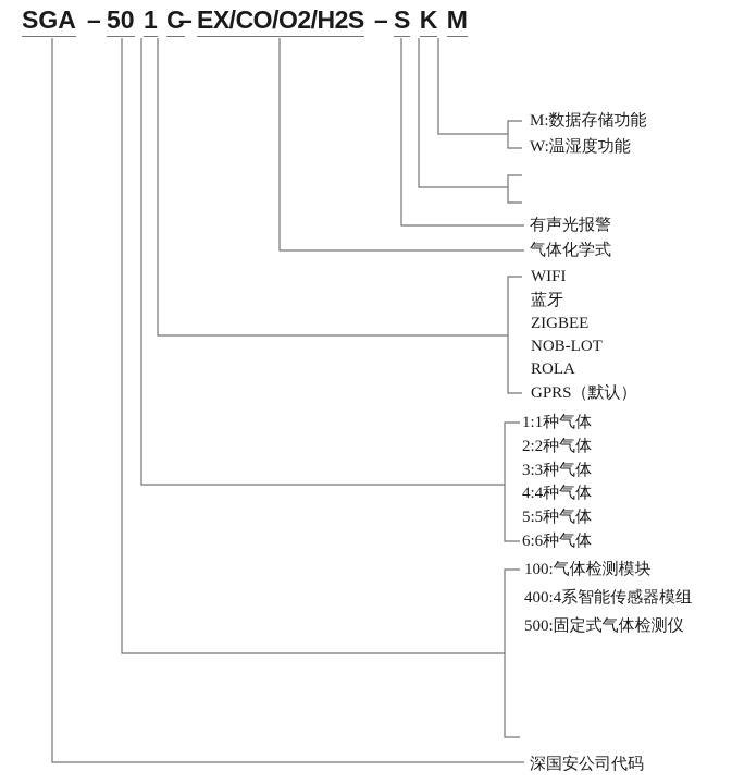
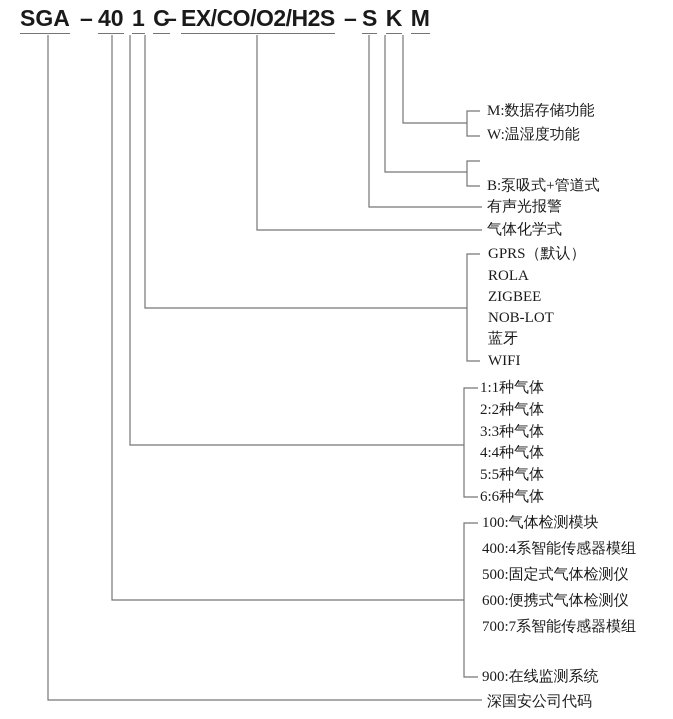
  SGA
  –
- 50 1 C
+ 40 1 C
  –
  EX/CO/O2/H2S
  –
  S K M
  M:数据存储功能
  W:温湿度功能
+ B:泵吸式+管道式
  有声光报警
  气体化学式
- WIFI
+ GPRS（默认）
- 蓝牙
+ ROLA
  ZIGBEE
  NOB-LOT
- ROLA
+ 蓝牙
- GPRS（默认）
+ WIFI
  1:1种气体
  2:2种气体
  3:3种气体
  4:4种气体
  5:5种气体
  6:6种气体
  100:气体检测模块
  400:4系智能传感器模组
  500:固定式气体检测仪
+ 600:便携式气体检测仪
+ 700:7系智能传感器模组
+ 900:在线监测系统
  深国安公司代码
